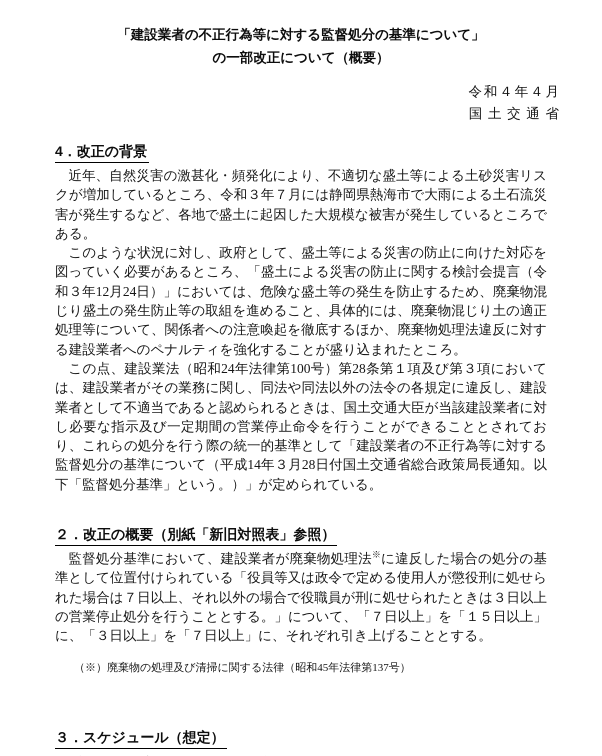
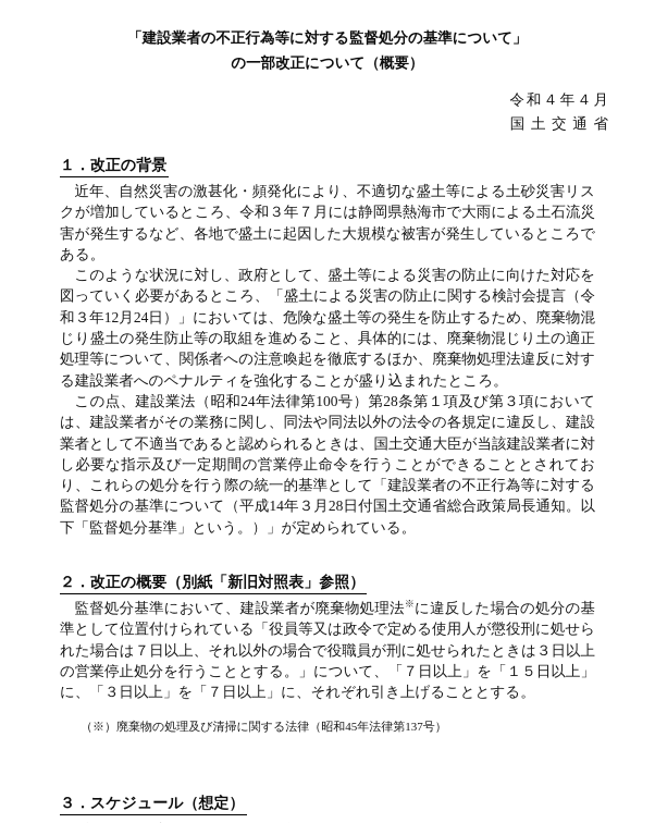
  「建設業者の不正行為等に対する監督処分の基準について」
  の一部改正について（概要）
  令和４年４月
  国土交通省
- 4．改正の背景
+ １．改正の背景
  近年、自然災害の激甚化・頻発化により、不適切な盛土等による土砂災害リスクが増加しているところ、令和３年７月には静岡県熱海市で大雨による土石流災害が発生するなど、各地で盛土に起因した大規模な被害が発生しているところである。
  このような状況に対し、政府として、盛土等による災害の防止に向けた対応を図っていく必要があるところ、「盛土による災害の防止に関する検討会提言（令和３年12月24日）」においては、危険な盛土等の発生を防止するため、廃棄物混じり盛土の発生防止等の取組を進めること、具体的には、廃棄物混じり土の適正処理等について、関係者への注意喚起を徹底するほか、廃棄物処理法違反に対する建設業者へのペナルティを強化することが盛り込まれたところ。
  この点、建設業法（昭和24年法律第100号）第28条第１項及び第３項においては、建設業者がその業務に関し、同法や同法以外の法令の各規定に違反し、建設業者として不適当であると認められるときは、国土交通大臣が当該建設業者に対し必要な指示及び一定期間の営業停止命令を行うことができることとされており、これらの処分を行う際の統一的基準として「建設業者の不正行為等に対する監督処分の基準について（平成14年３月28日付国土交通省総合政策局長通知。以下「監督処分基準」という。）」が定められている。
  ２．改正の概要（別紙「新旧対照表」参照）
  監督処分基準において、建設業者が廃棄物処理法※に違反した場合の処分の基準として位置付けられている「役員等又は政令で定める使用人が懲役刑に処せられた場合は７日以上、それ以外の場合で役職員が刑に処せられたときは３日以上の営業停止処分を行うこととする。」について、「７日以上」を「１５日以上」に、「３日以上」を「７日以上」に、それぞれ引き上げることとする。
  （※）廃棄物の処理及び清掃に関する法律（昭和45年法律第137号）
  ３．スケジュール（想定）
